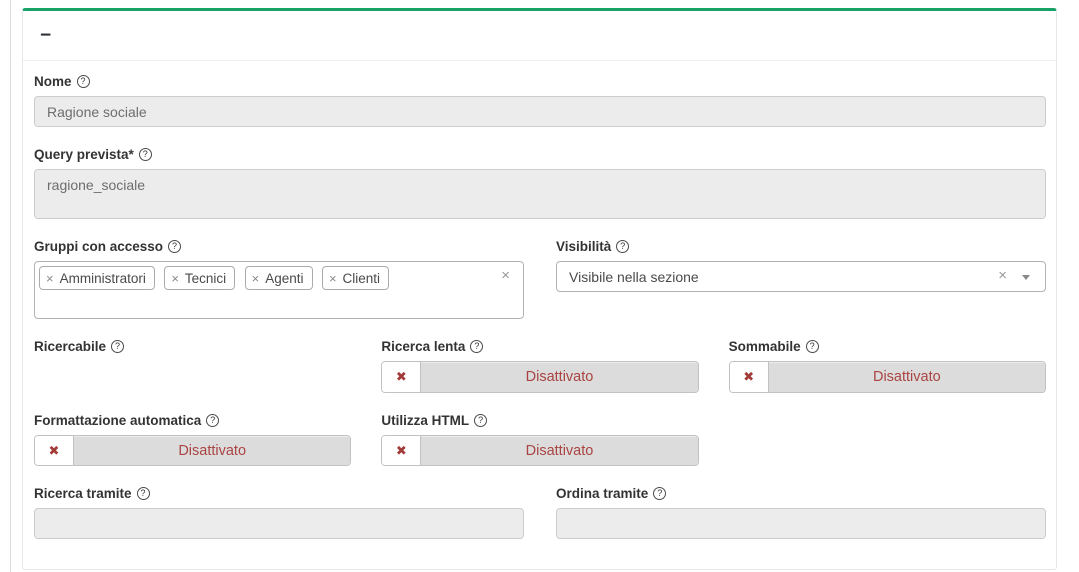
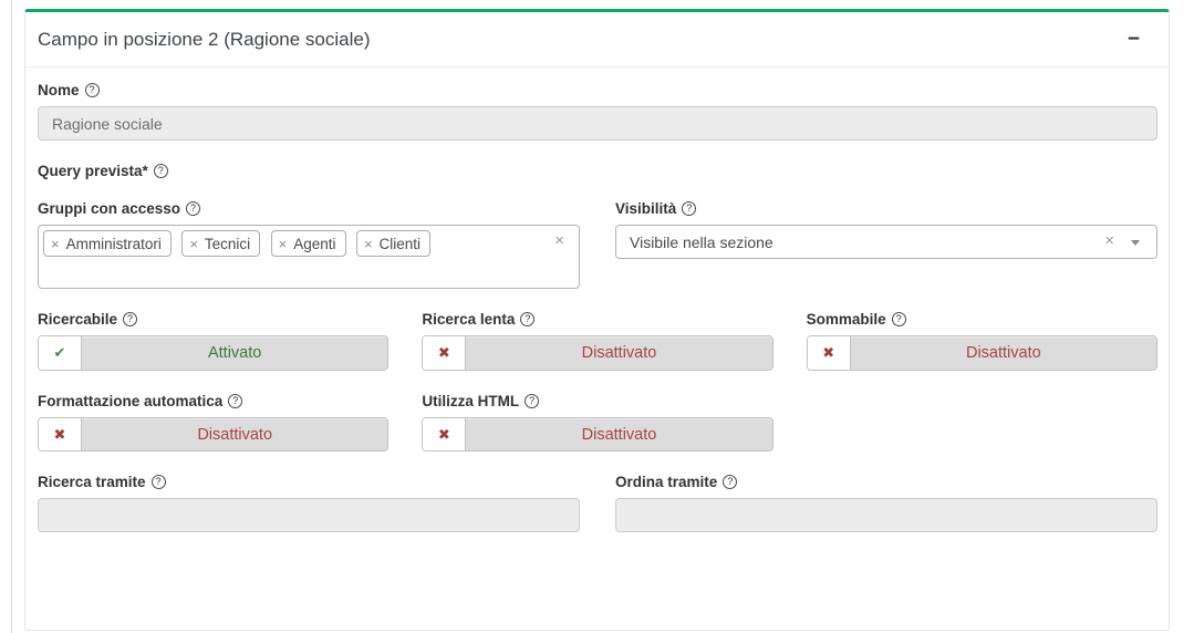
+ Campo in posizione 2 (Ragione sociale)
  −
  Nome
  ?
  Ragione sociale
  Query prevista*
  ?
- ragione_sociale
  Gruppi con accesso
  ?
  ×
  Amministratori
  ×
  Tecnici
  ×
  Agenti
  ×
  Clienti
  ×
  Visibilità
  ?
  Visibile nella sezione
  ×
  Ricercabile
  ?
+ ✔
+ Attivato
  Ricerca lenta
  ?
  ✖
  Disattivato
  Sommabile
  ?
  ✖
  Disattivato
  Formattazione automatica
  ?
  ✖
  Disattivato
  Utilizza HTML
  ?
  ✖
  Disattivato
  Ricerca tramite
  ?
  Ordina tramite
  ?
